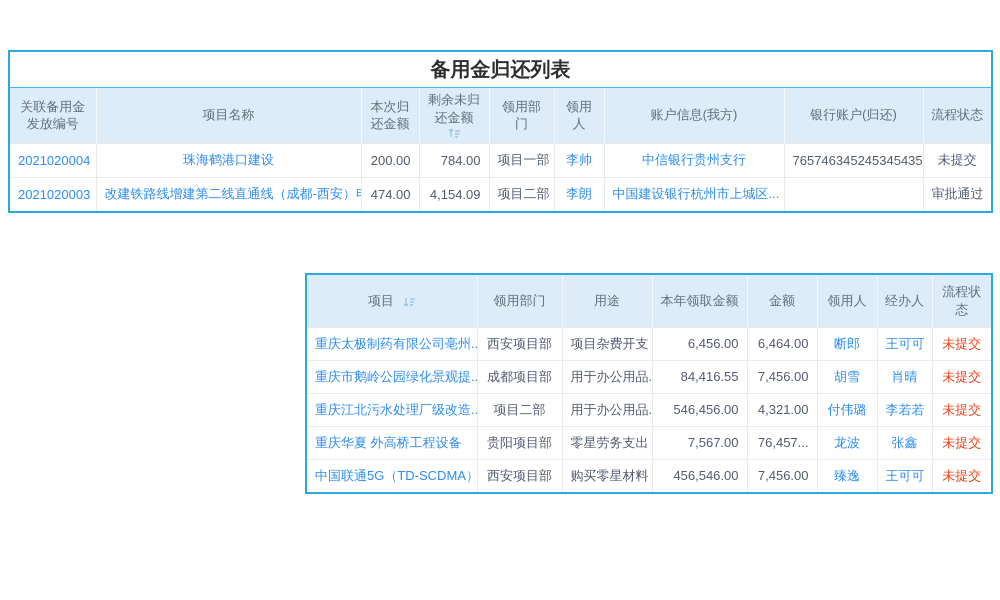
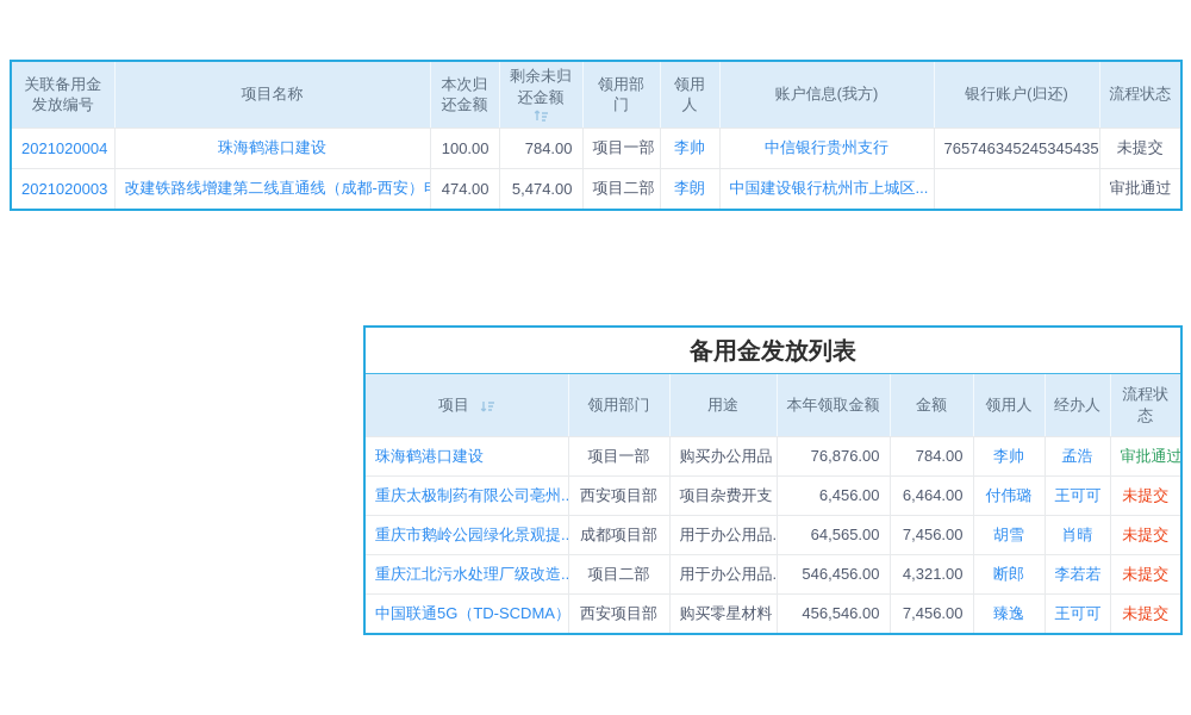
- 备用金归还列表
  关联备用金发放编号	项目名称	本次归还金额	剩余未归还金额	领用部门	领用人	账户信息(我方)	银行账户(归还)	流程状态
- 2021020004	珠海鹤港口建设	200.00	784.00	项目一部	李帅	中信银行贵州支行	765746345245345435	未提交
+ 2021020004	珠海鹤港口建设	100.00	784.00	项目一部	李帅	中信银行贵州支行	765746345245345435	未提交
- 2021020003	改建铁路线增建第二线直通线（成都-西安）	474.00	4,154.09	项目二部	李朗	中国建设银行杭州市上城区...		审批通过
+ 2021020003	改建铁路线增建第二线直通线（成都-西安）	474.00	5,474.00	项目二部	李朗	中国建设银行杭州市上城区...		审批通过
+ 备用金发放列表
  项目	领用部门	用途	本年领取金额	金额	领用人	经办人	流程状态
+ 珠海鹤港口建设	项目一部	购买办公用品	76,876.00	784.00	李帅	孟浩	审批通过
- 重庆太极制药有限公司亳州..	西安项目部	项目杂费开支	6,456.00	6,464.00	断郎	王可可	未提交
+ 重庆太极制药有限公司亳州..	西安项目部	项目杂费开支	6,456.00	6,464.00	付伟璐	王可可	未提交
- 重庆市鹅岭公园绿化景观提..	成都项目部	用于办公用品.	84,416.55	7,456.00	胡雪	肖晴	未提交
+ 重庆市鹅岭公园绿化景观提..	成都项目部	用于办公用品.	64,565.00	7,456.00	胡雪	肖晴	未提交
- 重庆江北污水处理厂级改造..	项目二部	用于办公用品.	546,456.00	4,321.00	付伟璐	李若若	未提交
+ 重庆江北污水处理厂级改造..	项目二部	用于办公用品.	546,456.00	4,321.00	断郎	李若若	未提交
- 重庆华夏 外高桥工程设备	贵阳项目部	零星劳务支出	7,567.00	76,457...	龙波	张鑫	未提交
  中国联通5G（TD-SCDMA）	西安项目部	购买零星材料	456,546.00	7,456.00	臻逸	王可可	未提交
